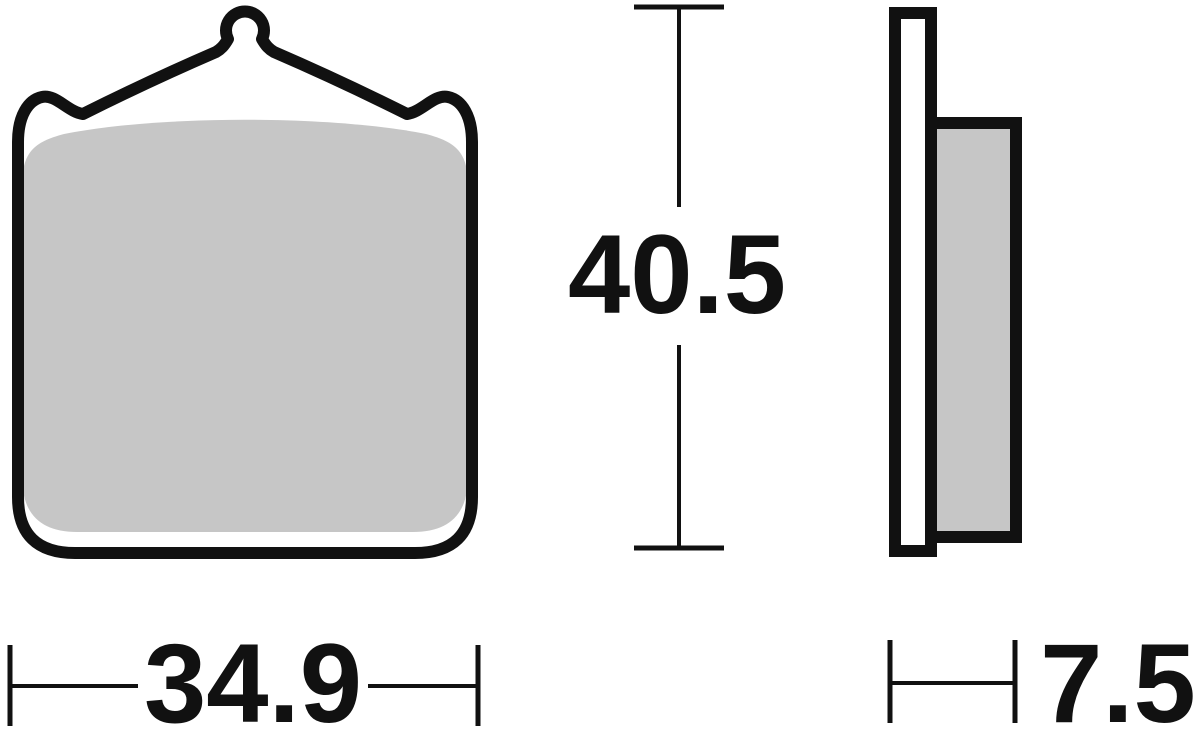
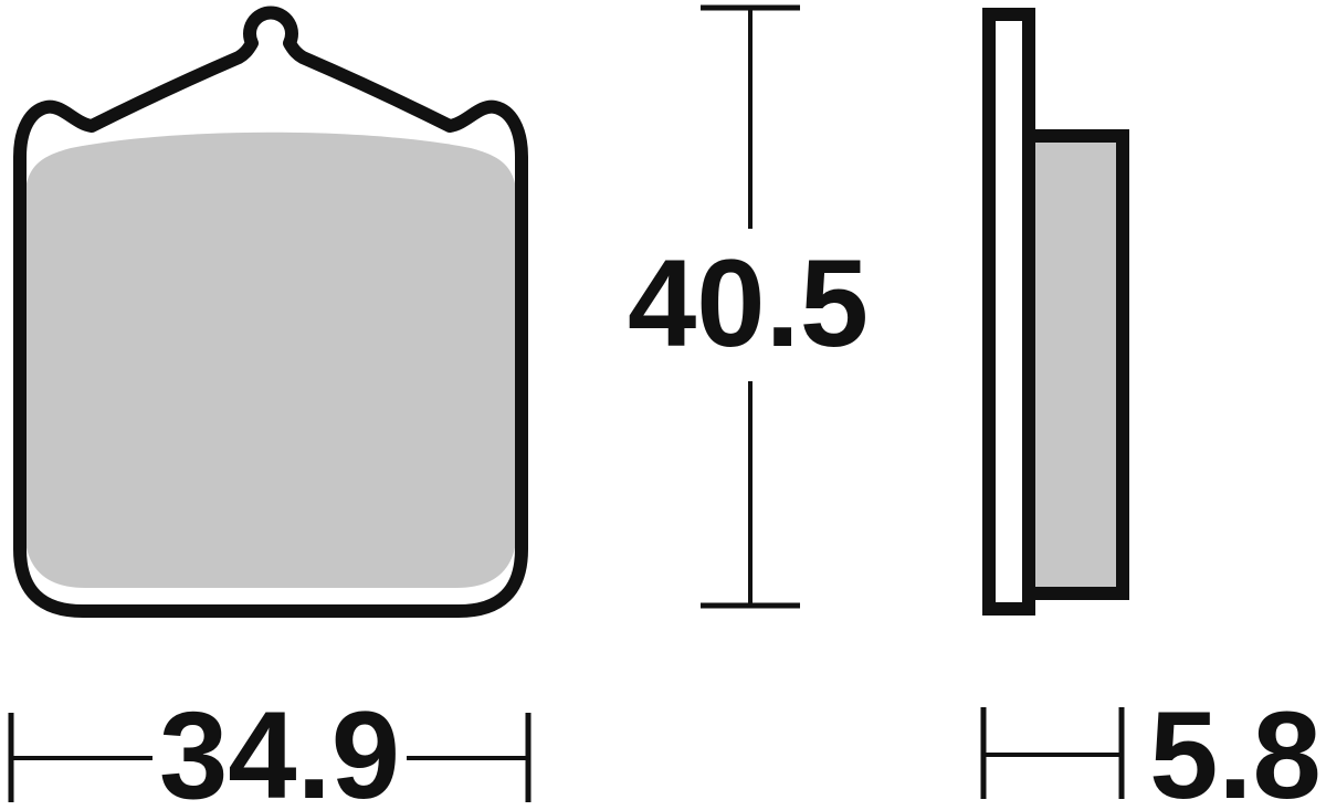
  40.5
  34.9
- 7.5
+ 5.8
